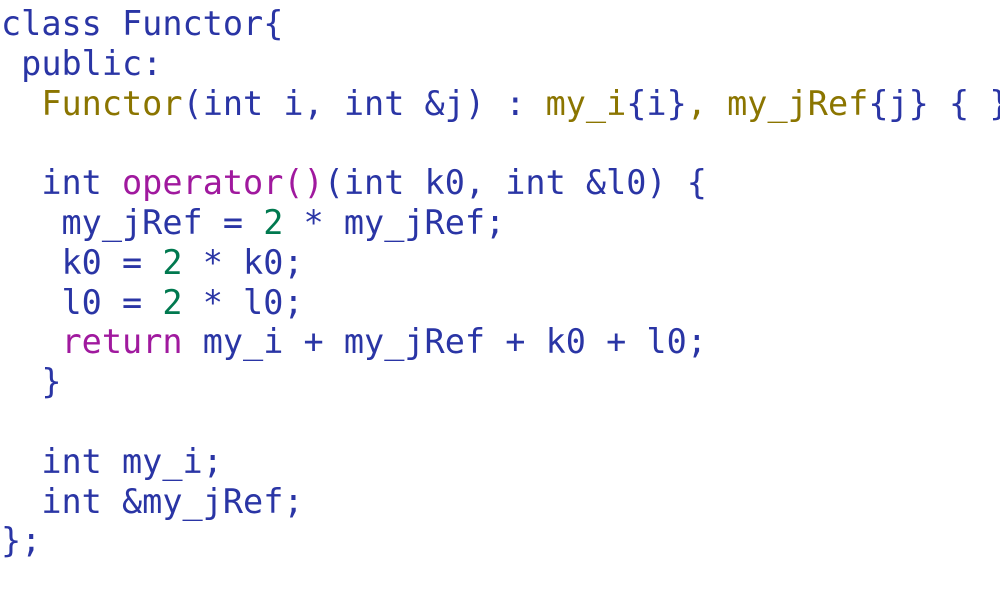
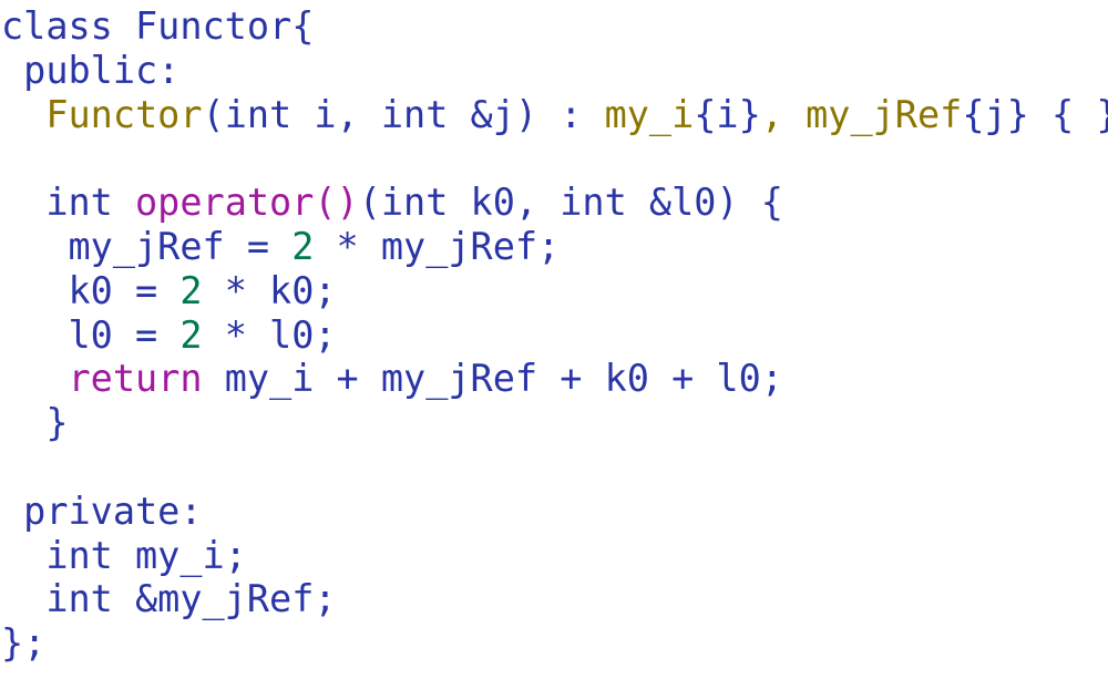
  class Functor{
  public:
  Functor(int i, int &j) : my_i{i}, my_jRef{j} { }
  int operator()(int k0, int &l0) {
  my_jRef = 2 * my_jRef;
  k0 = 2 * k0;
  l0 = 2 * l0;
  return my_i + my_jRef + k0 + l0;
  }
+ private:
  int my_i;
  int &my_jRef;
  };
